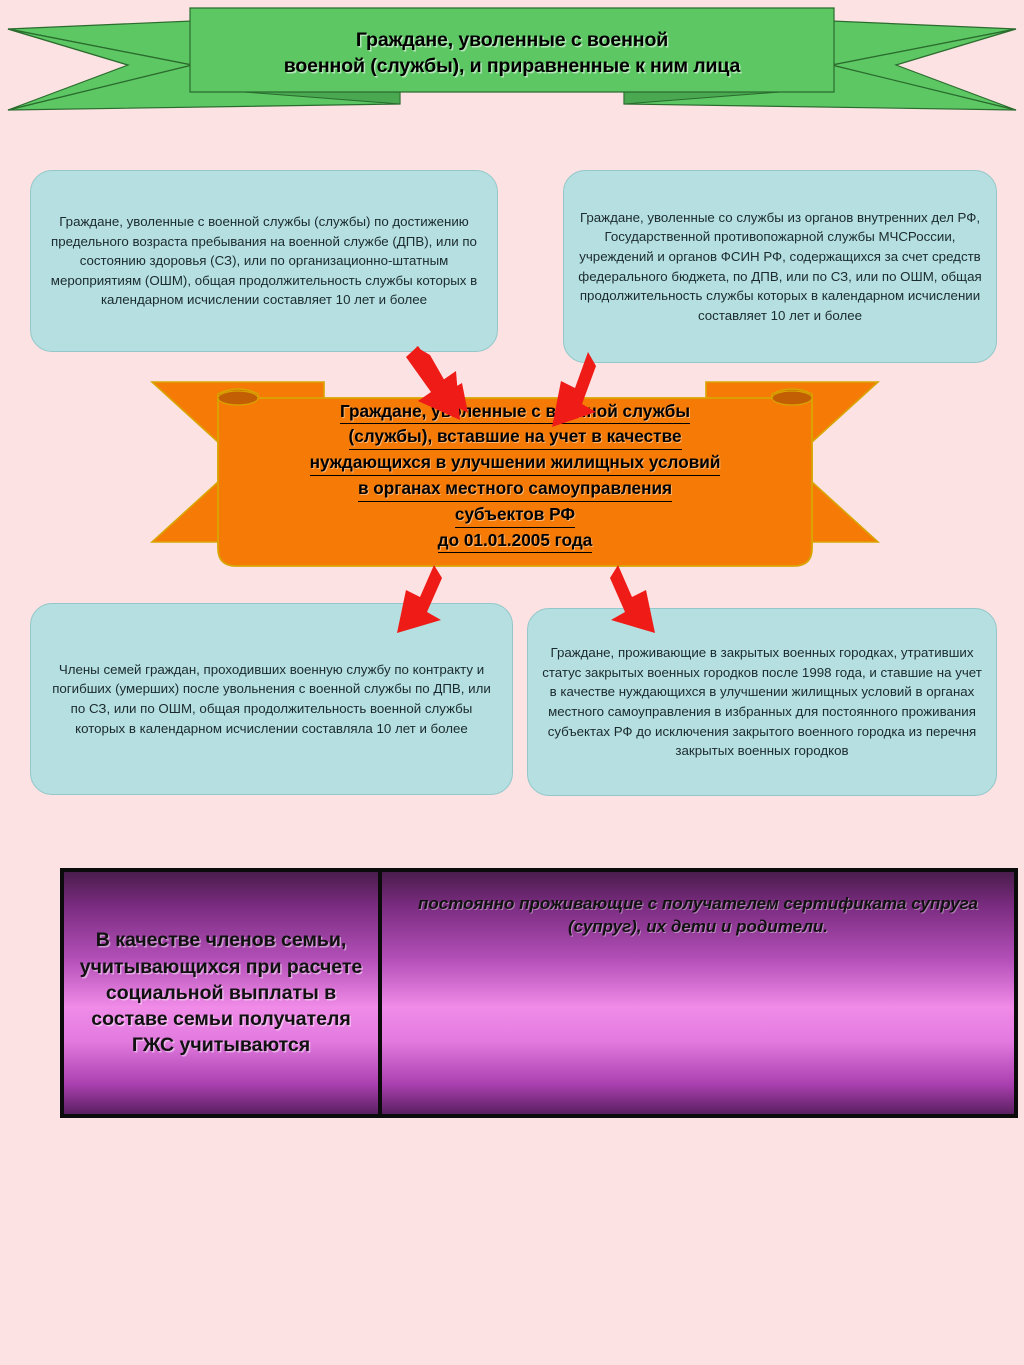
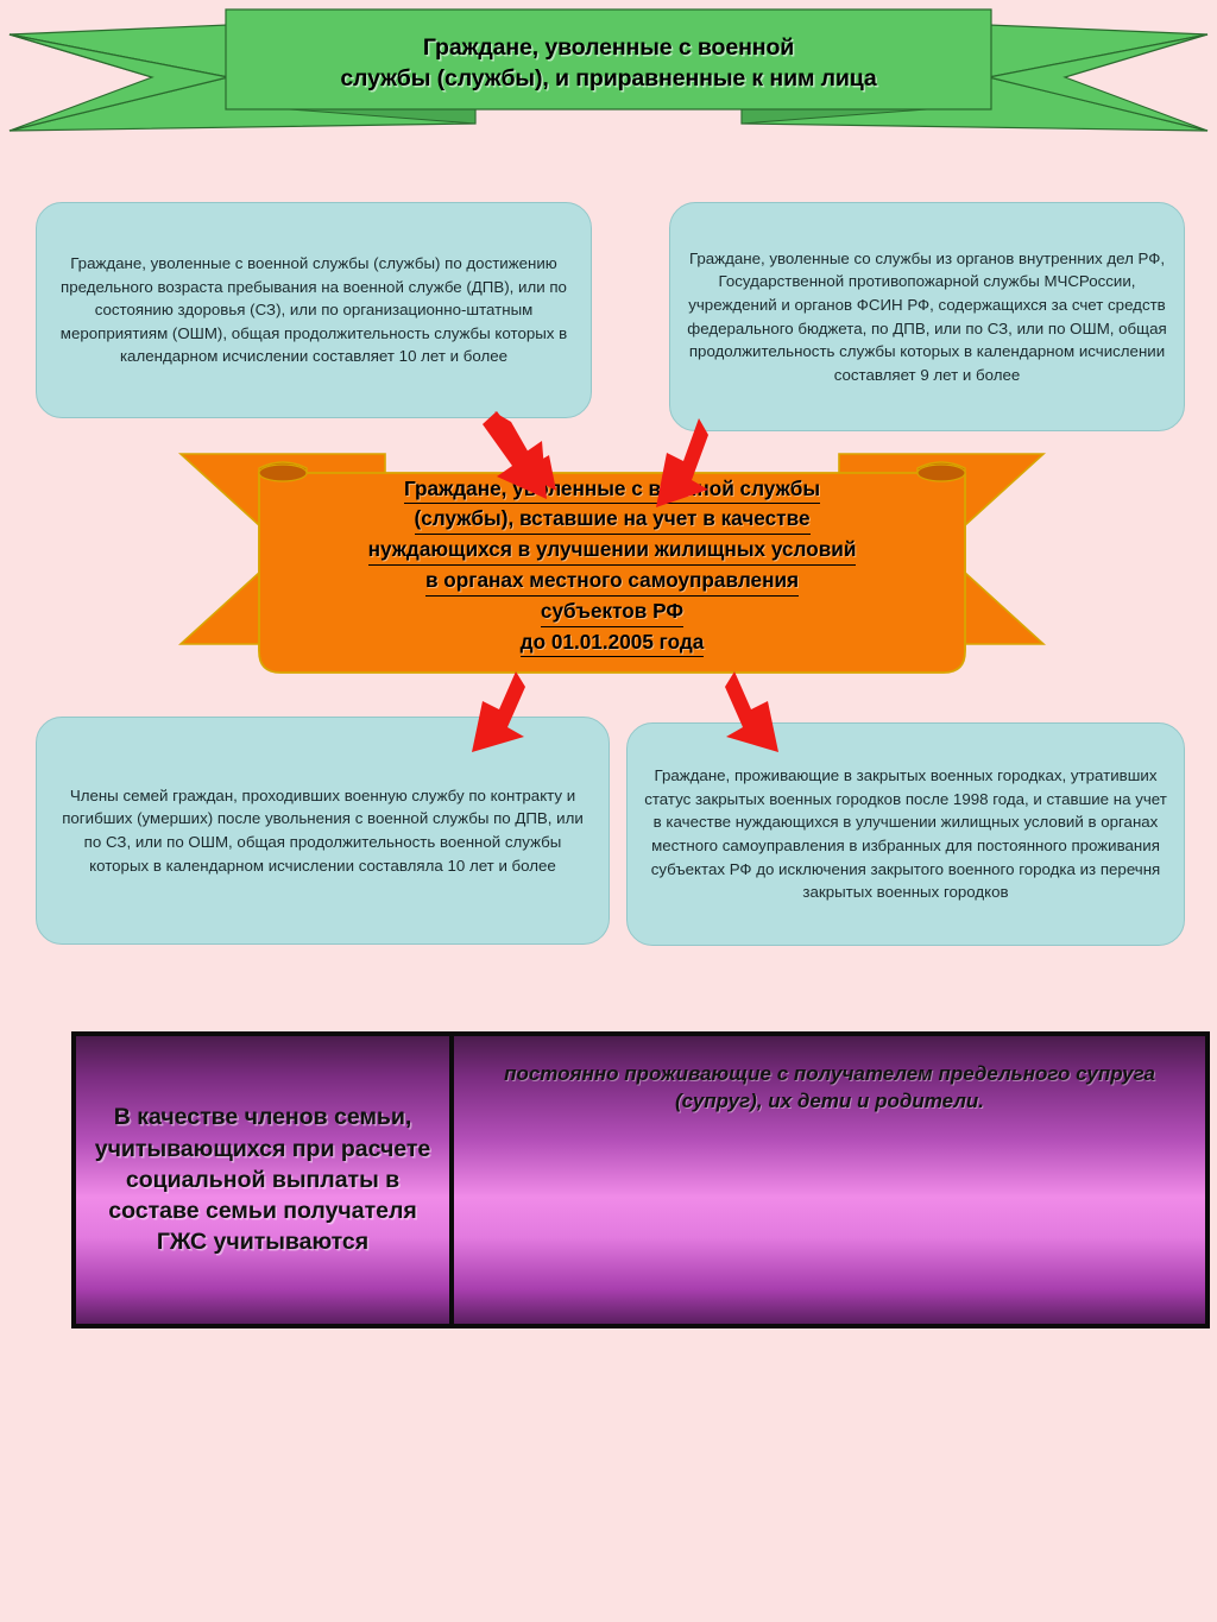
  Граждане, уволенные с военной
- военной (службы), и приравненные к ним лица
+ службы (службы), и приравненные к ним лица
  Граждане, уволенные с военной службы (службы) по достижению предельного возраста пребывания на военной службе (ДПВ), или по состоянию здоровья (СЗ), или по организационно-штатным мероприятиям (ОШМ), общая продолжительность службы которых в календарном исчислении составляет 10 лет и более
- Граждане, уволенные со службы из органов внутренних дел РФ, Государственной противопожарной службы МЧСРоссии, учреждений и органов ФСИН РФ, содержащихся за счет средств федерального бюджета, по ДПВ, или по СЗ, или по ОШМ, общая продолжительность службы которых в календарном исчислении составляет 10 лет и более
+ Граждане, уволенные со службы из органов внутренних дел РФ, Государственной противопожарной службы МЧСРоссии, учреждений и органов ФСИН РФ, содержащихся за счет средств федерального бюджета, по ДПВ, или по СЗ, или по ОШМ, общая продолжительность службы которых в календарном исчислении составляет 9 лет и более
  Граждане, уенные с вой службы
  (службы), вставшие на учет в качестве
  нуждающихся в улучшении жилищных условий
  в органах местного самоуправления
  субъектов РФ
  до 01.01.2005 года
  Члены семей граждан, проходивших военную службу по контракту и погибших (умерших) после увольнения с военной службы по ДПВ, или по СЗ, или по ОШМ, общая продолжительность военной службы которых в календарном исчислении составляла 10 лет и более
  Граждане, проживающие в закрытых военных городках, утративших статус закрытых военных городков после 1998 года, и ставшие на учет в качестве нуждающихся в улучшении жилищных условий в органах местного самоуправления в избранных для постоянного проживания субъектах РФ до исключения закрытого военного городка из перечня закрытых военных городков
  В качестве членов семьи, учитывающихся при расчете социальной выплаты в составе семьи получателя ГЖС учитываются
- постоянно проживающие с получателем сертификата супруга (супруг), их дети и родители.
+ постоянно проживающие с получателем предельного супруга (супруг), их дети и родители.
